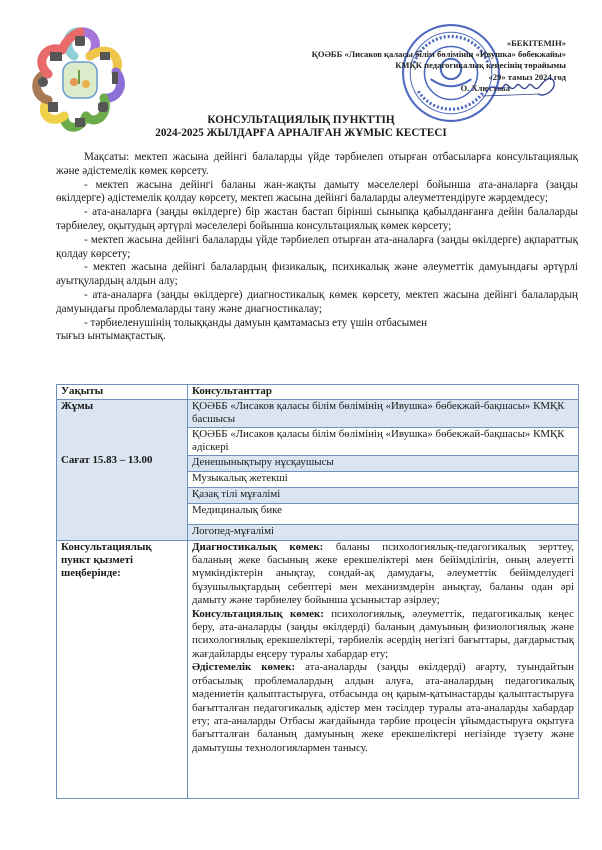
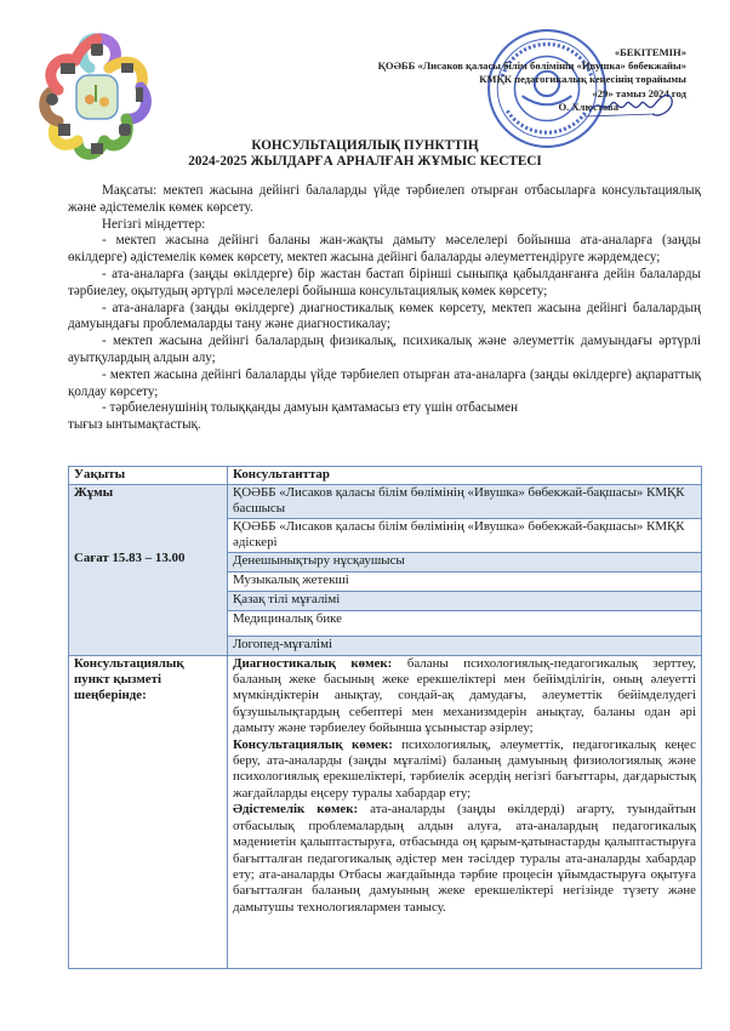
  «БЕКІТЕМІН»
  ҚОӘББ «Лисаков қаласы білім бөлімінің «Ивушка» бөбекжайы»
  КМҚК педагогикалық кеңесінің төрайымы
  «29» тамыз 2024 год
  О. Хлюова
  КОНСУЛЬТАЦИЯЛЫҚ ПУНКТТІҢ
  2024-2025 ЖЫЛДАРҒА АРНАЛҒАН ЖҰМЫС КЕСТЕСІ
  Мақсаты: мектеп жасына дейінгі балаларды үйде тәрбиелеп отырған отбасыларға консультациялық және әдістемелік көмек көрсету.
+ Негізгі міндеттер:
- - мектеп жасына дейінгі баланы жан-жақты дамыту мәселелері бойынша ата-аналарға (заңды өкілдерге) әдістемелік қолдау көрсету, мектеп жасына дейінгі балаларды әлеуметтендіруге жәрдемдесу;
+ - мектеп жасына дейінгі баланы жан-жақты дамыту мәселелері бойынша ата-аналарға (заңды өкілдерге) әдістемелік көмек көрсету, мектеп жасына дейінгі балаларды әлеуметтендіруге жәрдемдесу;
  - ата-аналарға (заңды өкілдерге) бір жастан бастап бірінші сыныпқа қабылданғанға дейін балаларды тәрбиелеу, оқытудың әртүрлі мәселелері бойынша консультациялық көмек көрсету;
- - мектеп жасына дейінгі балаларды үйде тәрбиелеп отырған ата-аналарға (заңды өкілдерге) ақпараттық қолдау көрсету;
+ - ата-аналарға (заңды өкілдерге) диагностикалық көмек көрсету, мектеп жасына дейінгі балалардың дамуындағы проблемаларды тану және диагностикалау;
  - мектеп жасына дейінгі балалардың физикалық, психикалық және әлеуметтік дамуындағы әртүрлі ауытқулардың алдын алу;
- - ата-аналарға (заңды өкілдерге) диагностикалық көмек көрсету, мектеп жасына дейінгі балалардың дамуындағы проблемаларды тану және диагностикалау;
+ - мектеп жасына дейінгі балаларды үйде тәрбиелеп отырған ата-аналарға (заңды өкілдерге) ақпараттық қолдау көрсету;
  - тәрбиеленушінің толыққанды дамуын қамтамасыз ету үшін отбасымен тығыз ынтымақтастық.
  Уақыты	Консультанттар
  Жұмы Сағат 15.83 – 13.00	ҚОӘББ «Лисаков қаласы білім бөлімінің «Ивушка» бөбекжай-бақшасы» КМҚК басшысы
  ҚОӘББ «Лисаков қаласы білім бөлімінің «Ивушка» бөбекжай-бақшасы» КМҚК әдіскері
  Денешынықтыру нұсқаушысы
  Музыкалық жетекші
  Қазақ тілі мұғалімі
  Медициналық бике
  Логопед-мұғалімі
- Консультациялық пункт қызметі шеңберінде:	Диагностикалық көмек: баланы психологиялық-педагогикалық зерттеу, баланың жеке басының жеке ерекшеліктері мен бейімділігін, оның әлеуетті мүмкіндіктерін анықтау, сондай-ақ дамудағы, әлеуметтік бейімделудегі бұзушылықтардың себептері мен механизмдерін анықтау, баланы одан әрі дамыту және тәрбиелеу бойынша ұсыныстар әзірлеу; Консультациялық көмек: психологиялық, әлеуметтік, педагогикалық кеңес беру, ата-аналарды (заңды өкілдерді) баланың дамуының физиологиялық және психологиялық ерекшеліктері, тәрбиелік әсердің негізгі бағыттары, дағдарыстық жағдайларды еңсеру туралы хабардар ету; Әдістемелік көмек: ата-аналарды (заңды өкілдерді) ағарту, туындайтын отбасылық проблемалардың алдын алуға, ата-аналардың педагогикалық мәдениетін қалыптастыруға, отбасында оң қарым-қатынастарды қалыптастыруға бағытталған педагогикалық әдістер мен тәсілдер туралы ата-аналарды хабардар ету; ата-аналарды Отбасы жағдайында тәрбие процесін ұйымдастыруға оқытуға бағытталған баланың дамуының жеке ерекшеліктері негізінде түзету және дамытушы технологиялармен танысу.
+ Консультациялық пункт қызметі шеңберінде:	Диагностикалық көмек: баланы психологиялық-педагогикалық зерттеу, баланың жеке басының жеке ерекшеліктері мен бейімділігін, оның әлеуетті мүмкіндіктерін анықтау, сондай-ақ дамудағы, әлеуметтік бейімделудегі бұзушылықтардың себептері мен механизмдерін анықтау, баланы одан әрі дамыту және тәрбиелеу бойынша ұсыныстар әзірлеу; Консультациялық көмек: психологиялық, әлеуметтік, педагогикалық кеңес беру, ата-аналарды (заңды мұғалімі) баланың дамуының физиологиялық және психологиялық ерекшеліктері, тәрбиелік әсердің негізгі бағыттары, дағдарыстық жағдайларды еңсеру туралы хабардар ету; Әдістемелік көмек: ата-аналарды (заңды өкілдерді) ағарту, туындайтын отбасылық проблемалардың алдын алуға, ата-аналардың педагогикалық мәдениетін қалыптастыруға, отбасында оң қарым-қатынастарды қалыптастыруға бағытталған педагогикалық әдістер мен тәсілдер туралы ата-аналарды хабардар ету; ата-аналарды Отбасы жағдайында тәрбие процесін ұйымдастыруға оқытуға бағытталған баланың дамуының жеке ерекшеліктері негізінде түзету және дамытушы технологиялармен танысу.
